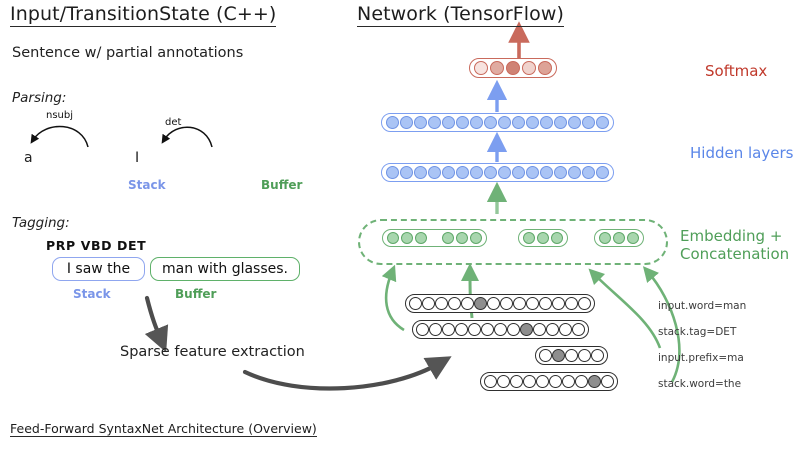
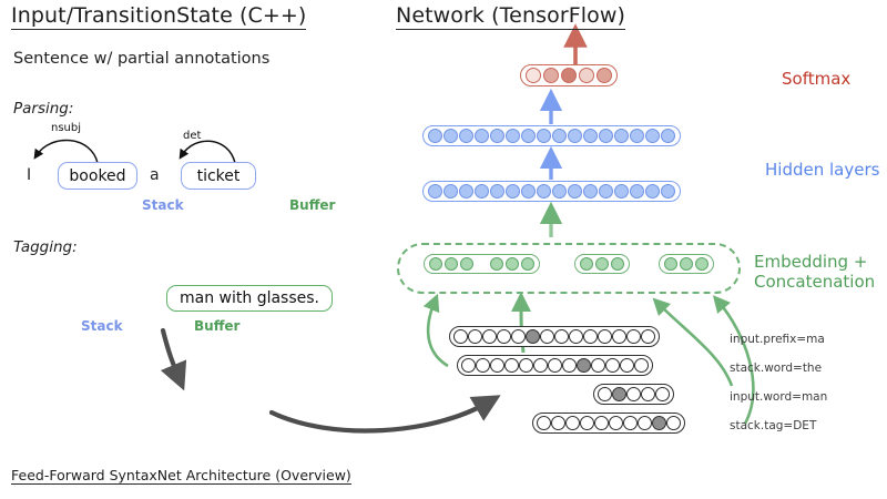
  Input/TransitionState (C++)
  Sentence w/ partial annotations
  Parsing:
  nsubj
  det
- a
+ I
+ booked
- I
+ a
+ ticket
  Stack
  Buffer
  Tagging:
- PRP VBD DET
- I saw the
  man with glasses.
  Stack
  Buffer
- Sparse feature extraction
  Network (TensorFlow)
  Softmax
  Hidden layers
  Embedding +
  Concatenation
- input.word=man
+ input.prefix=ma
- stack.tag=DET
+ stack.word=the
- input.prefix=ma
+ input.word=man
- stack.word=the
+ stack.tag=DET
  Feed-Forward SyntaxNet Architecture (Overview)
